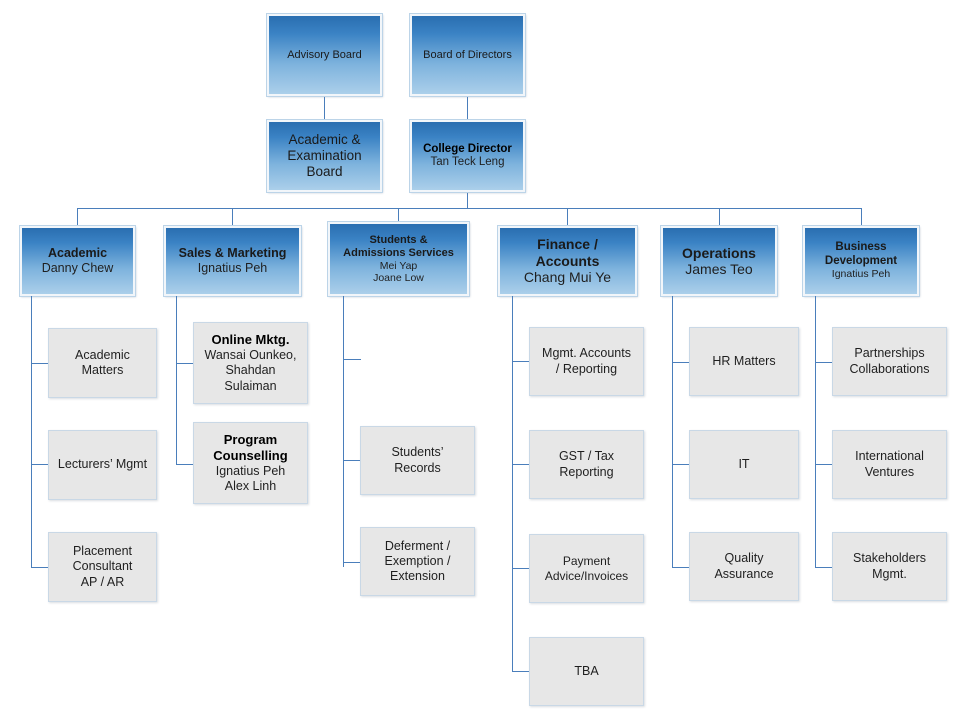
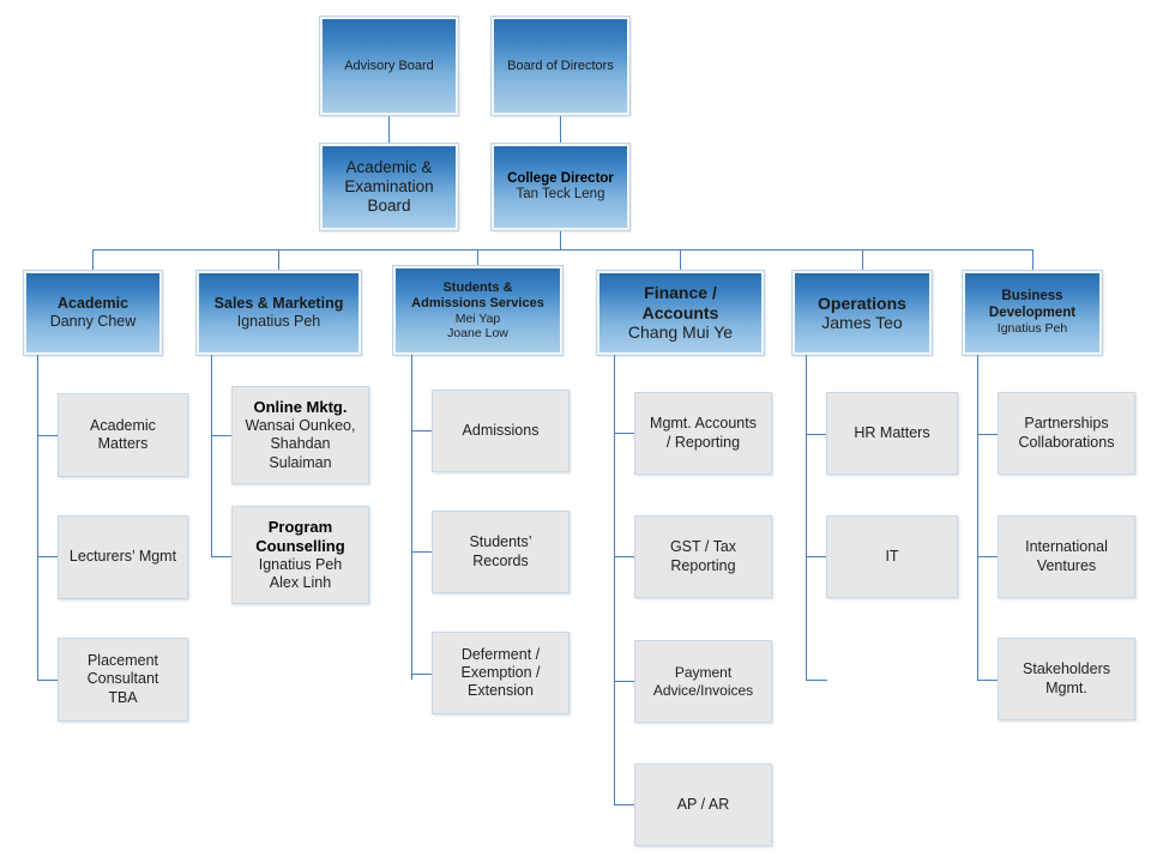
  Advisory Board
  Board of Directors
  Academic &
  Examination
  Board
  College Director
  Tan Teck Leng
  Academic
  Danny Chew
  Sales & Marketing
  Ignatius Peh
  Students &
  Admissions Services
  Mei Yap
  Joane Low
  Finance / Accounts
  Chang Mui Ye
  Operations
  James Teo
  Business
  Development
  Ignatius Peh
  Academic
  Matters
  Lecturers’ Mgmt
  Placement
  Consultant
- AP / AR
+ TBA
  Online Mktg.
  Wansai Ounkeo,
  Shahdan
  Sulaiman
  Program
  Counselling
  Ignatius Peh
  Alex Linh
+ Admissions
  Students’
  Records
  Deferment /
  Exemption /
  Extension
  Mgmt. Accounts
  / Reporting
  GST / Tax
  Reporting
  Payment
  Advice/Invoices
- TBA
+ AP / AR
  HR Matters
  IT
- Quality
- Assurance
  Partnerships
  Collaborations
  International
  Ventures
  Stakeholders
  Mgmt.
